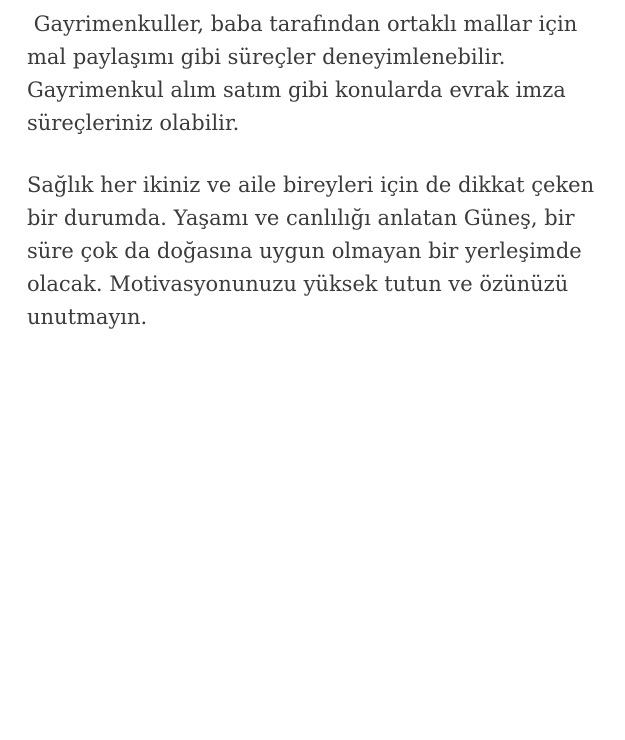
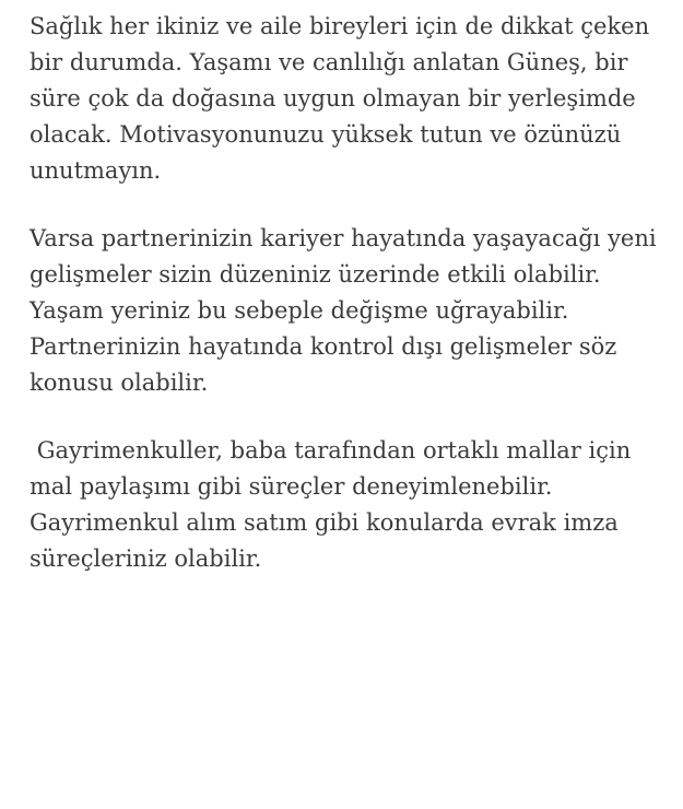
- Gayrimenkuller, baba tarafından ortaklı mallar için mal paylaşımı gibi süreçler deneyimlenebilir. Gayrimenkul alım satım gibi konularda evrak imza süreçleriniz olabilir.
+ Sağlık her ikiniz ve aile bireyleri için de dikkat çeken bir durumda. Yaşamı ve canlılığı anlatan Güneş, bir süre çok da doğasına uygun olmayan bir yerleşimde olacak. Motivasyonunuzu yüksek tutun ve özünüzü unutmayın.
+ Varsa partnerinizin kariyer hayatında yaşayacağı yeni gelişmeler sizin düzeniniz üzerinde etkili olabilir. Yaşam yeriniz bu sebeple değişme uğrayabilir. Partnerinizin hayatında kontrol dışı gelişmeler söz konusu olabilir.
- Sağlık her ikiniz ve aile bireyleri için de dikkat çeken bir durumda. Yaşamı ve canlılığı anlatan Güneş, bir süre çok da doğasına uygun olmayan bir yerleşimde olacak. Motivasyonunuzu yüksek tutun ve özünüzü unutmayın.
+ Gayrimenkuller, baba tarafından ortaklı mallar için mal paylaşımı gibi süreçler deneyimlenebilir. Gayrimenkul alım satım gibi konularda evrak imza süreçleriniz olabilir.
